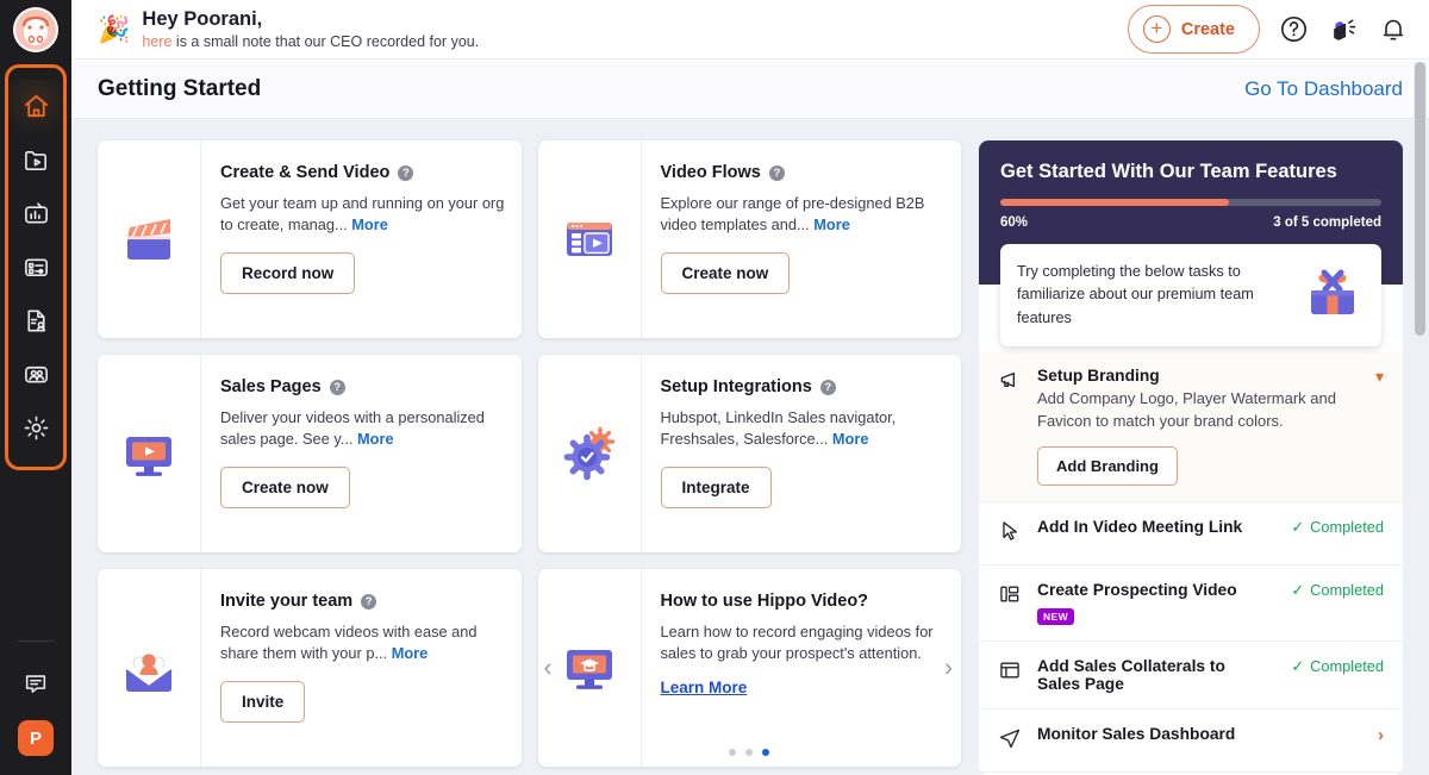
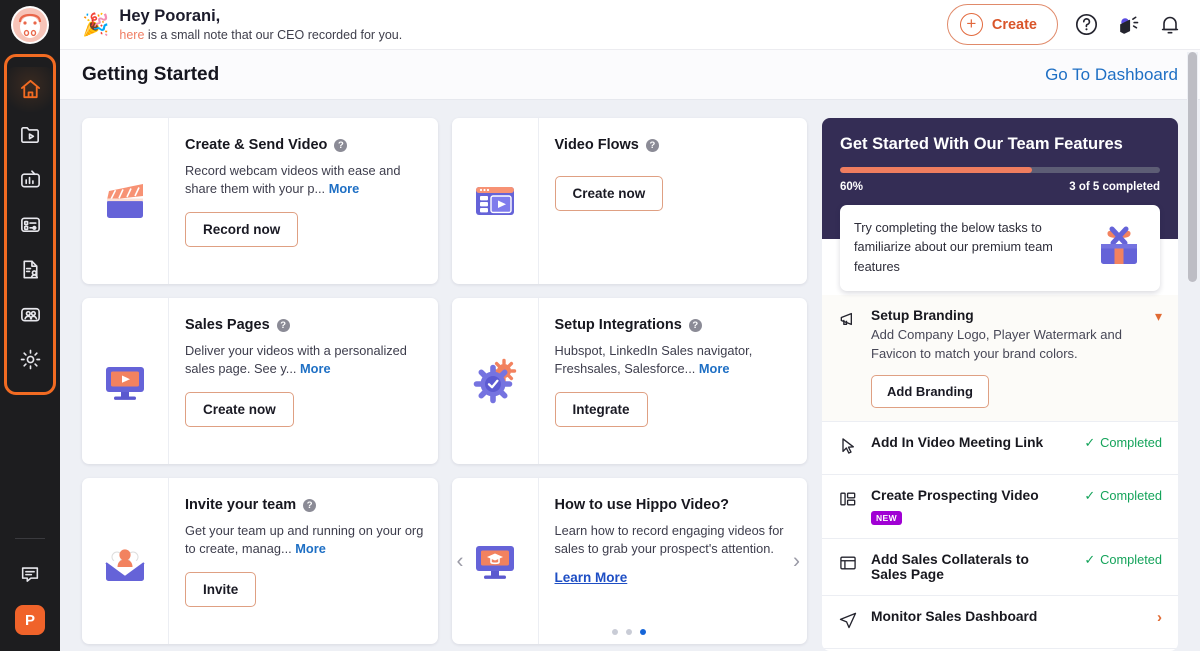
  P
  🎉
  Hey Poorani,
  here is a small note that our CEO recorded for you.
  +
  Create
  Getting Started
  Go To Dashboard
  Create & Send Video
  ?
- Get your team up and running on your org to create, manag... More
+ Record webcam videos with ease and share them with your p... More
  Record now
  Video Flows
  ?
- Explore our range of pre-designed B2B video templates and... More
  Create now
  Sales Pages
  ?
  Deliver your videos with a personalized sales page. See y... More
  Create now
  Setup Integrations
  ?
  Hubspot, LinkedIn Sales navigator, Freshsales, Salesforce... More
  Integrate
  Invite your team
  ?
- Record webcam videos with ease and share them with your p... More
+ Get your team up and running on your org to create, manag... More
  Invite
  ‹
  How to use Hippo Video?
  Learn how to record engaging videos for sales to grab your prospect's attention.
  Learn More
  ›
  Get Started With Our Team Features
  60%
  3 of 5 completed
  Try completing the below tasks to familiarize about our premium team features
  Setup Branding
  Add Company Logo, Player Watermark and Favicon to match your brand colors.
  Add Branding
  ▾
  Add In Video Meeting Link
  ✓
  Completed
  Create Prospecting Video
  NEW
  ✓
  Completed
  Add Sales Collaterals to Sales Page
  ✓
  Completed
  Monitor Sales Dashboard
  ›
